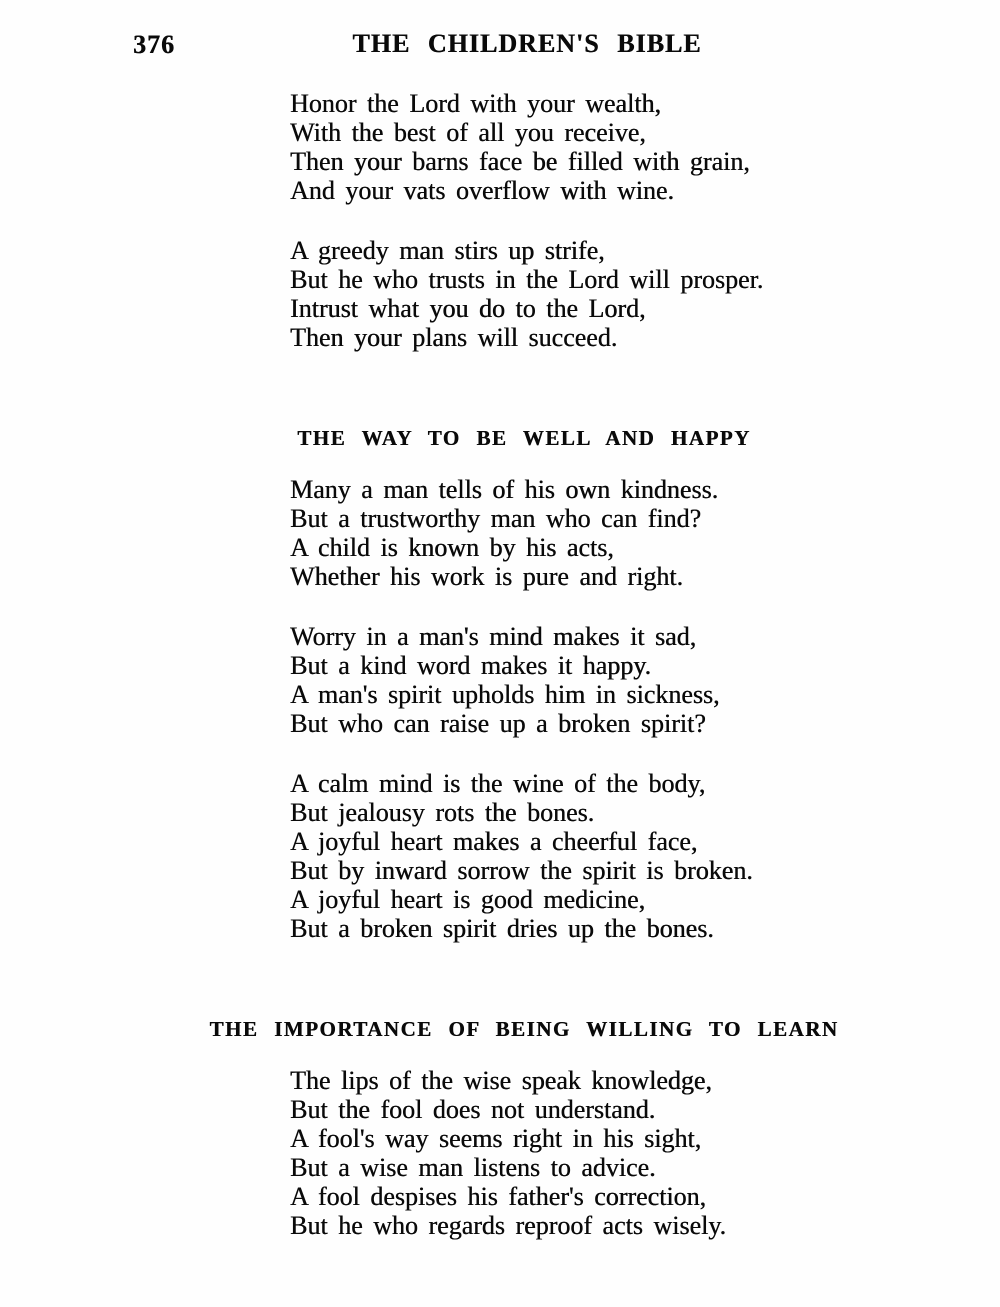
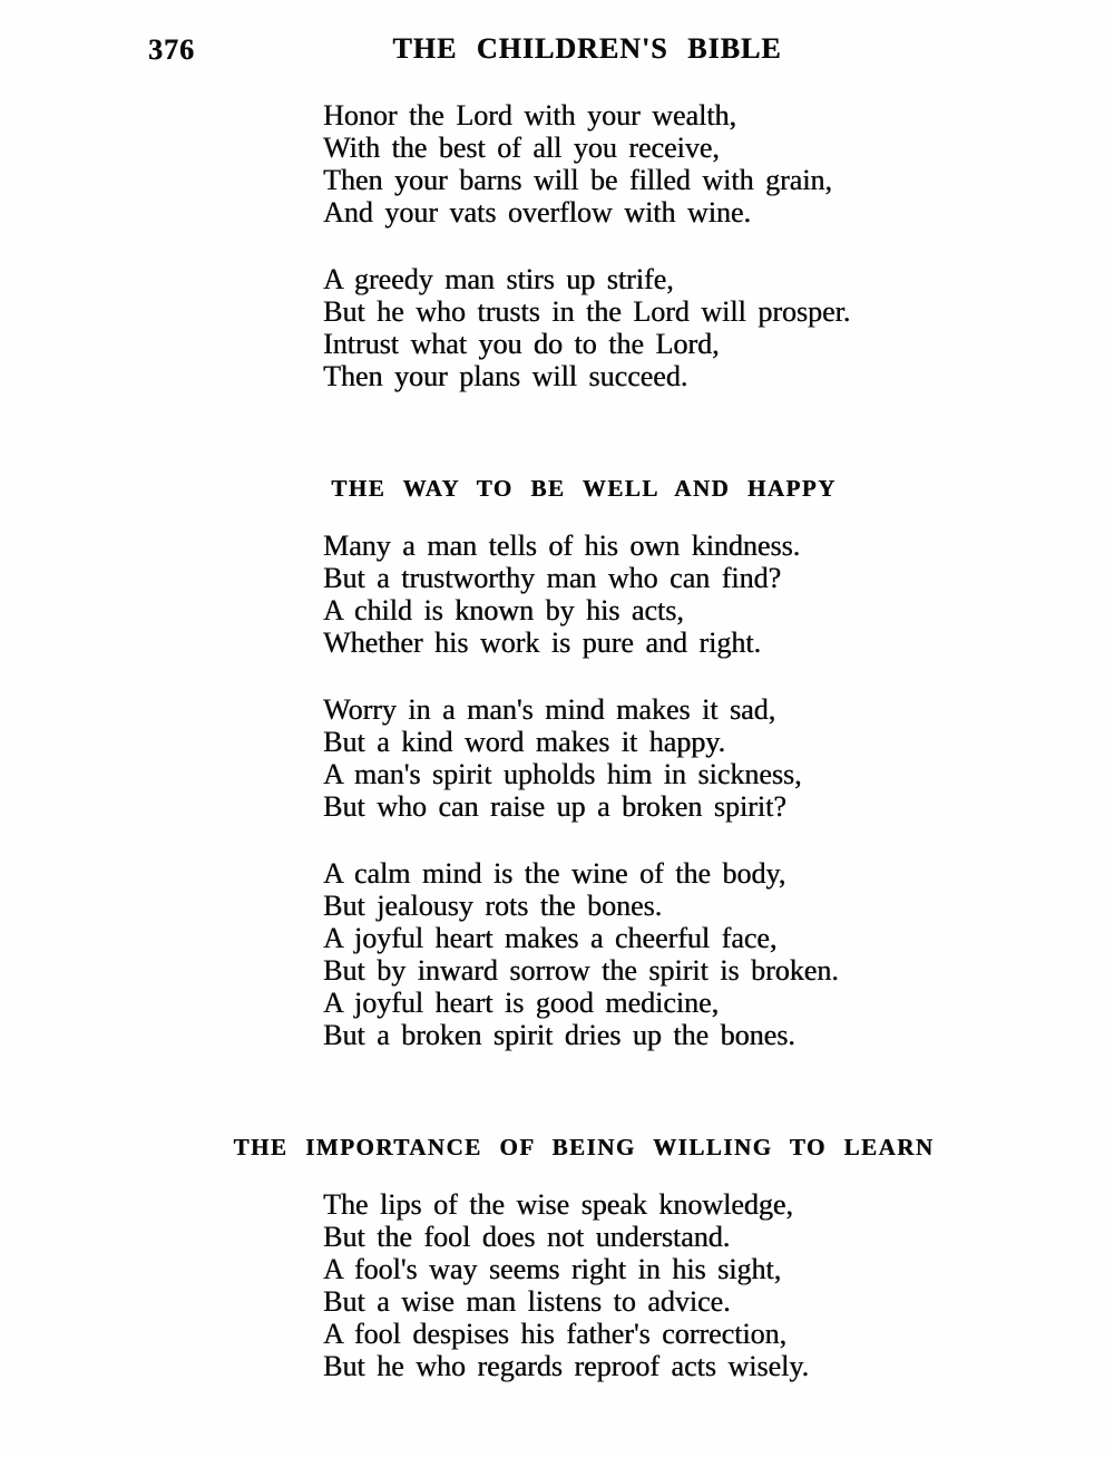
  376
  THE CHILDREN'S BIBLE
  Honor the Lord with your wealth,
  With the best of all you receive,
- Then your barns face be filled with grain,
+ Then your barns will be filled with grain,
  And your vats overflow with wine.
  A greedy man stirs up strife,
  But he who trusts in the Lord will prosper.
  Intrust what you do to the Lord,
  Then your plans will succeed.
  THE WAY TO BE WELL AND HAPPY
  Many a man tells of his own kindness.
  But a trustworthy man who can find?
  A child is known by his acts,
  Whether his work is pure and right.
  Worry in a man's mind makes it sad,
  But a kind word makes it happy.
  A man's spirit upholds him in sickness,
  But who can raise up a broken spirit?
  A calm mind is the wine of the body,
  But jealousy rots the bones.
  A joyful heart makes a cheerful face,
  But by inward sorrow the spirit is broken.
  A joyful heart is good medicine,
  But a broken spirit dries up the bones.
  THE IMPORTANCE OF BEING WILLING TO LEARN
  The lips of the wise speak knowledge,
  But the fool does not understand.
  A fool's way seems right in his sight,
  But a wise man listens to advice.
  A fool despises his father's correction,
  But he who regards reproof acts wisely.
